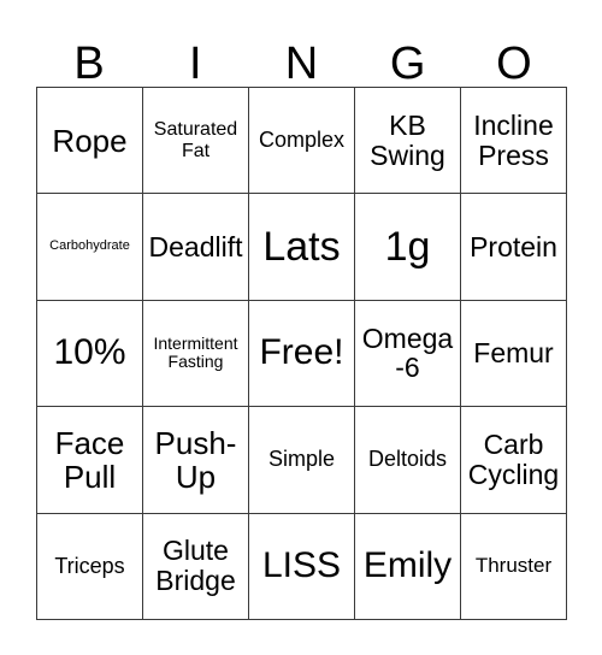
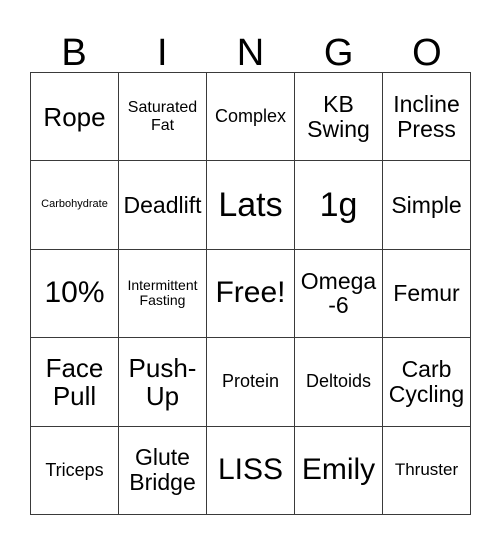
  B
  I
  N
  G
  O
  Rope
  Saturated Fat
  Complex
  KB Swing
  Incline Press
  Carbohydrate
  Deadlift
  Lats
  1g
- Protein
+ Simple
  10%
  Intermittent Fasting
  Free!
  Omega-6
  Femur
  Face Pull
  Push-Up
- Simple
+ Protein
  Deltoids
  Carb Cycling
  Triceps
  Glute Bridge
  LISS
  Emily
  Thruster
